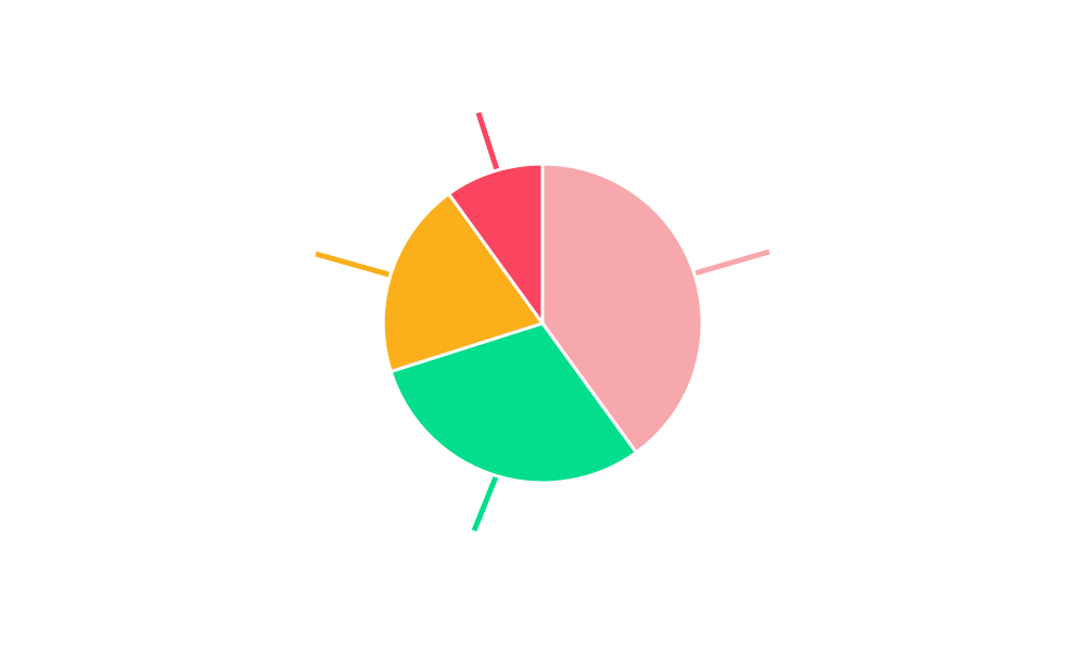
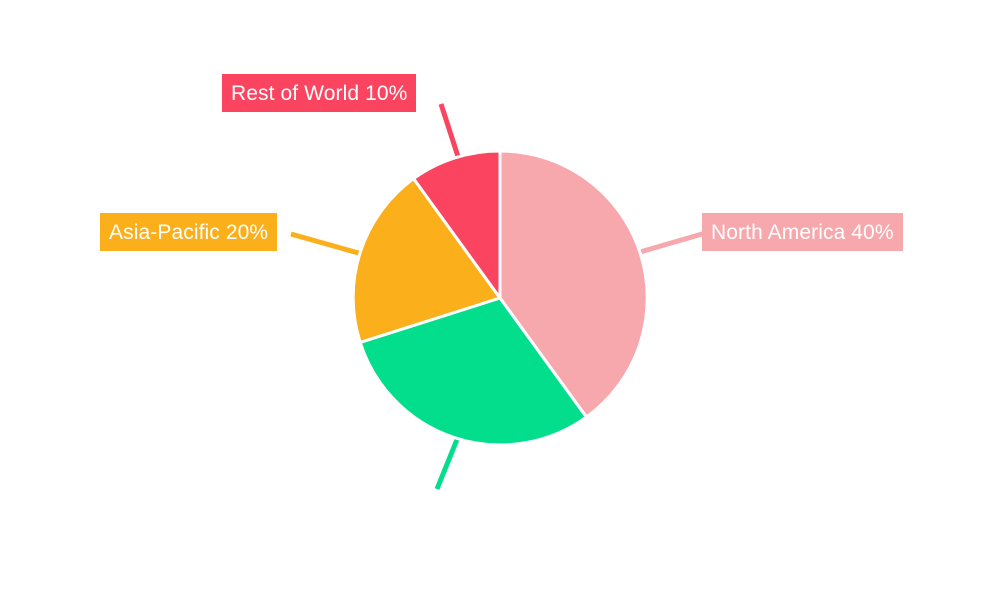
+ Rest of World 10%
+ Asia-Pacific 20%
+ North America 40%
